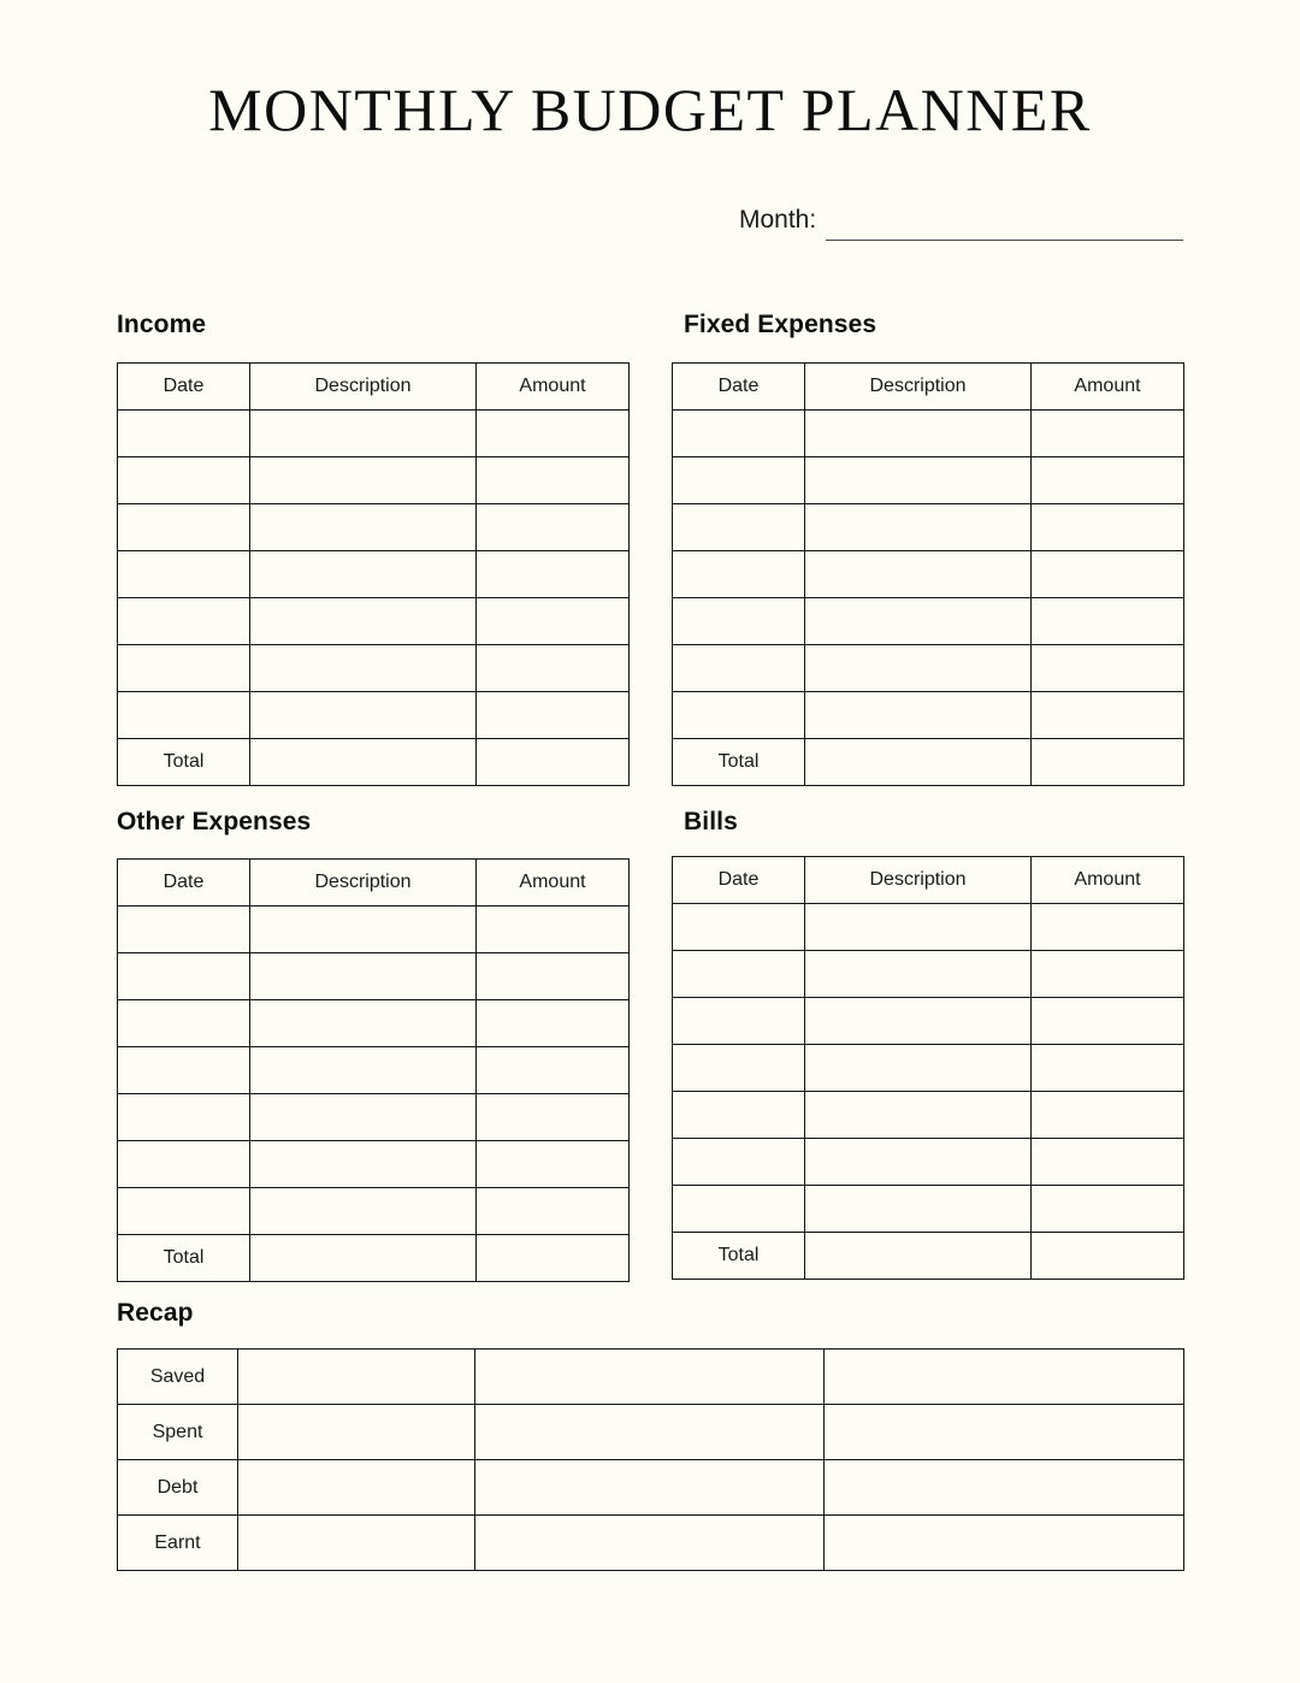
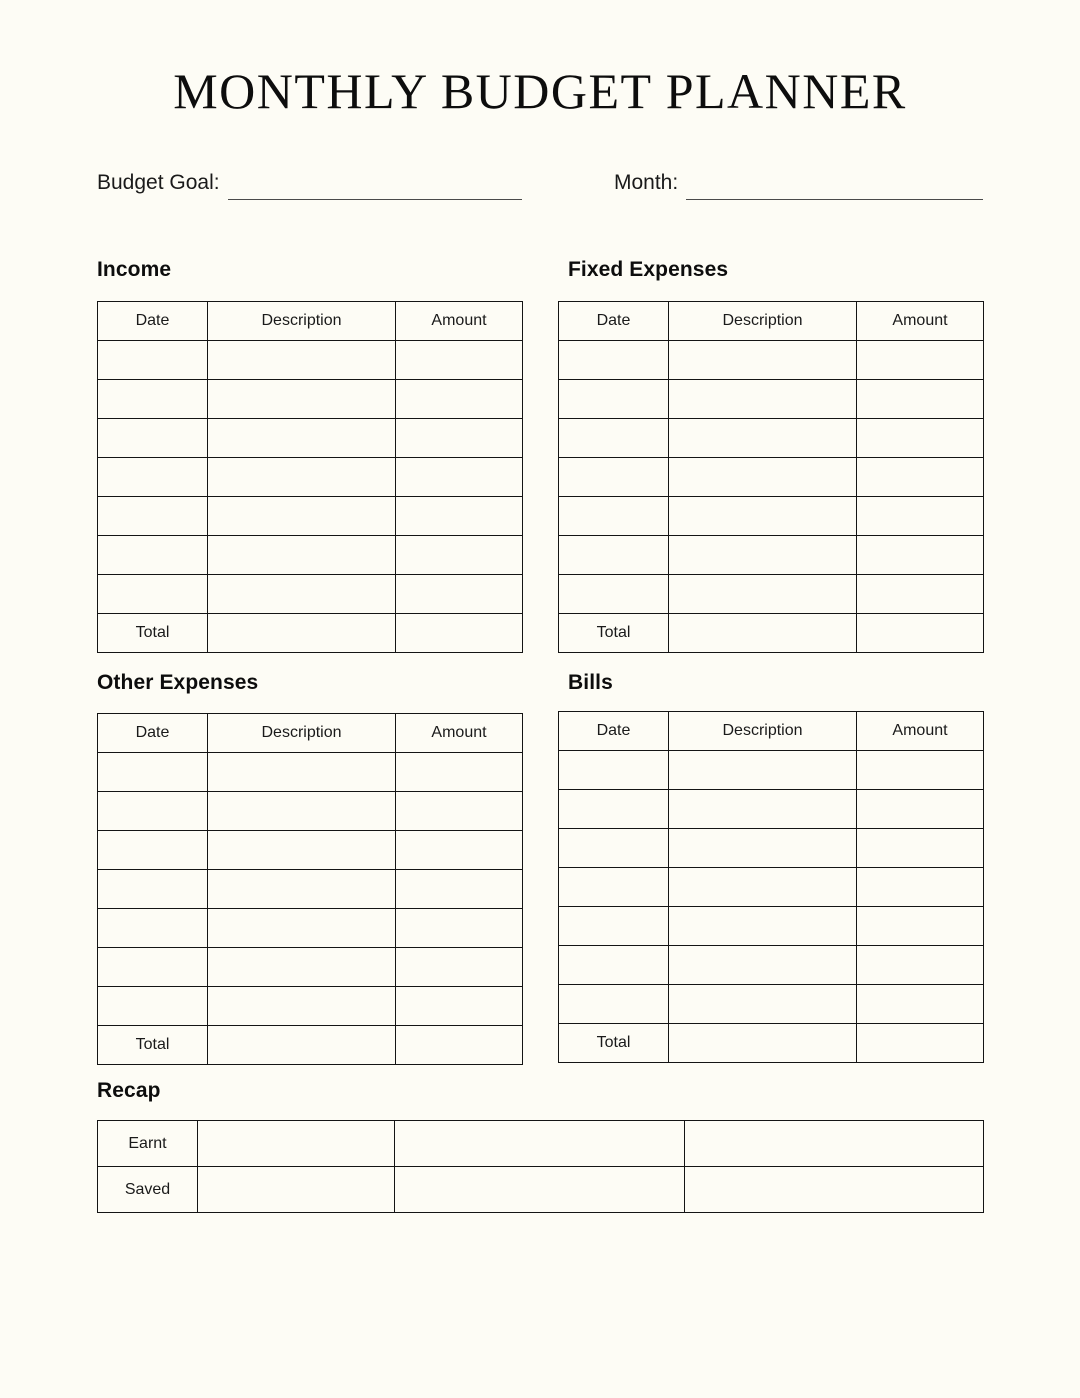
  MONTHLY BUDGET PLANNER
+ Budget Goal:
  Month:
  Income
  Date	Description	Amount
  Total
  Fixed Expenses
  Date	Description	Amount
  Total
  Other Expenses
  Date	Description	Amount
  Total
  Bills
  Date	Description	Amount
  Total
  Recap
- Saved
+ Earnt
- Spent
- Debt
- Earnt
+ Saved
